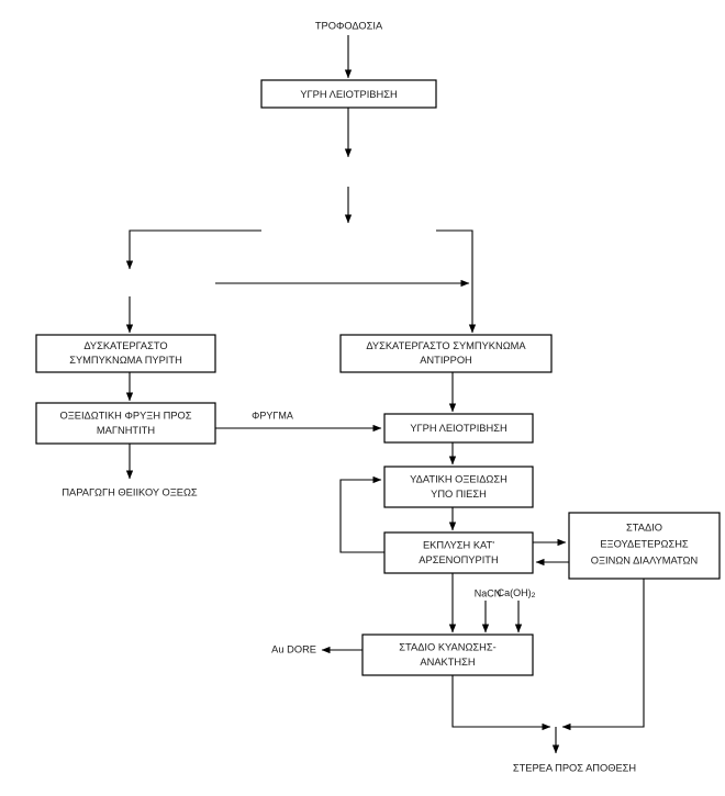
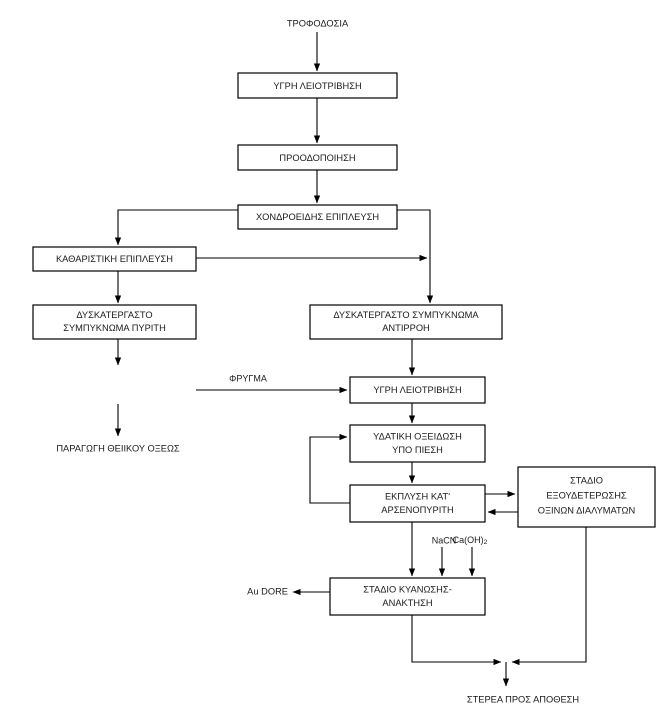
  ΥΓΡΗ ΛΕΙΟΤΡΙΒΗΣΗ
+ ΠΡΟΟΔΟΠΟΙΗΣΗ
+ ΧΟΝΔΡΟΕΙΔΗΣ ΕΠΙΠΛΕΥΣΗ
+ ΚΑΘΑΡΙΣΤΙΚΗ ΕΠΙΠΛΕΥΣΗ
  ΔΥΣΚΑΤΕΡΓΑΣΤΟ
  ΣΥΜΠΥΚΝΩΜΑ ΠΥΡΙΤΗ
  ΔΥΣΚΑΤΕΡΓΑΣΤΟ ΣΥΜΠΥΚΝΩΜΑ
  ΑΝΤΙΡΡΟΗ
- ΟΞΕΙΔΩΤΙΚΗ ΦΡΥΞΗ ΠΡΟΣ
- ΜΑΓΝΗΤΙΤΗ
  ΥΓΡΗ ΛΕΙΟΤΡΙΒΗΣΗ
  ΥΔΑΤΙΚΗ ΟΞΕΙΔΩΣΗ
  ΥΠΟ ΠΙΕΣΗ
  ΕΚΠΛΥΣΗ ΚΑΤ'
  ΑΡΣΕΝΟΠΥΡΙΤΗ
  ΣΤΑΔΙΟ
  ΕΞΟΥΔΕΤΕΡΩΣΗΣ
  ΟΞΙΝΩΝ ΔΙΑΛΥΜΑΤΩΝ
  ΣΤΑΔΙΟ ΚΥΑΝΩΣΗΣ-
  ΑΝΑΚΤΗΣΗ
  ΤΡΟΦΟΔΟΣΙΑ
  ΠΑΡΑΓΩΓΗ ΘΕΙΙΚΟΥ ΟΞΕΩΣ
  Au DORE
  ΣΤΕΡΕΑ ΠΡΟΣ ΑΠΟΘΕΣΗ
  ΦΡΥΓΜΑ
  NaCN
  Ca(OH)
